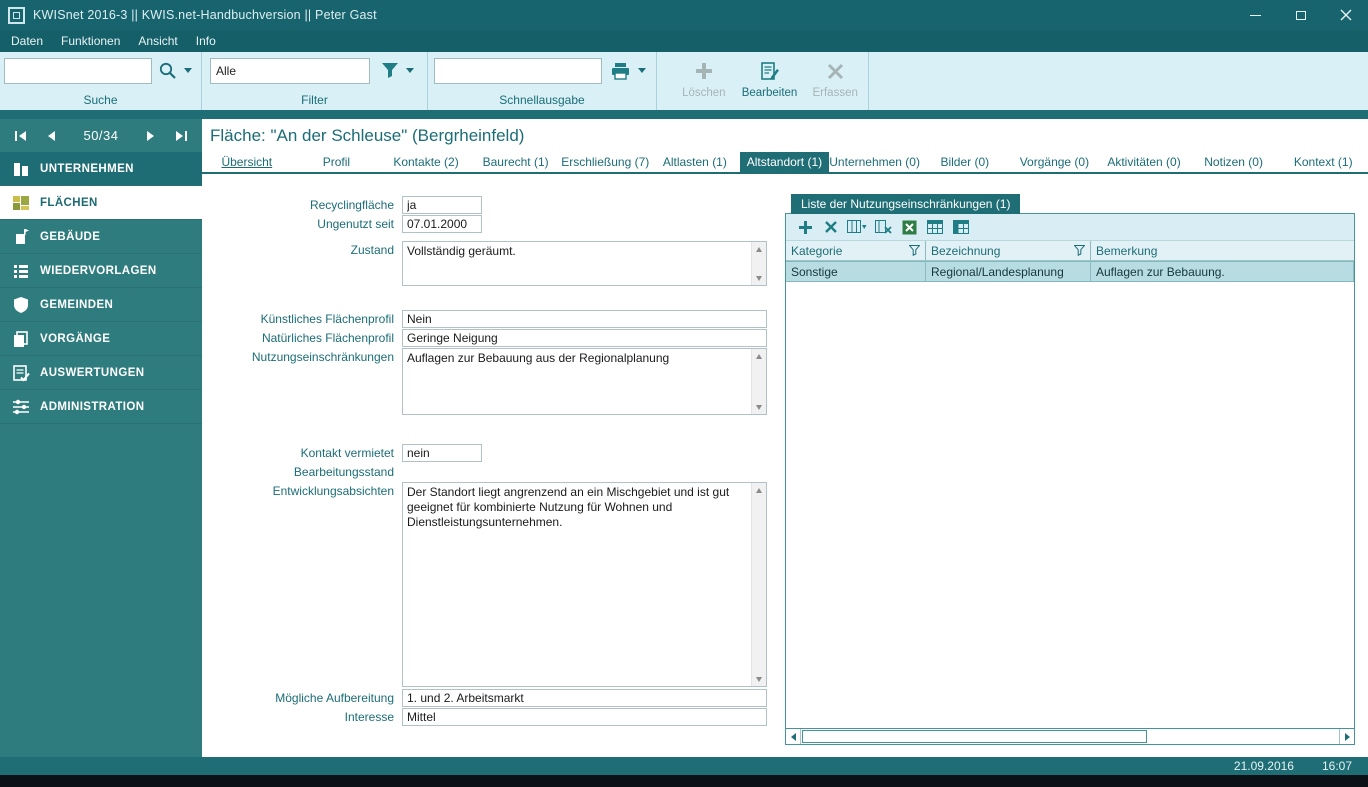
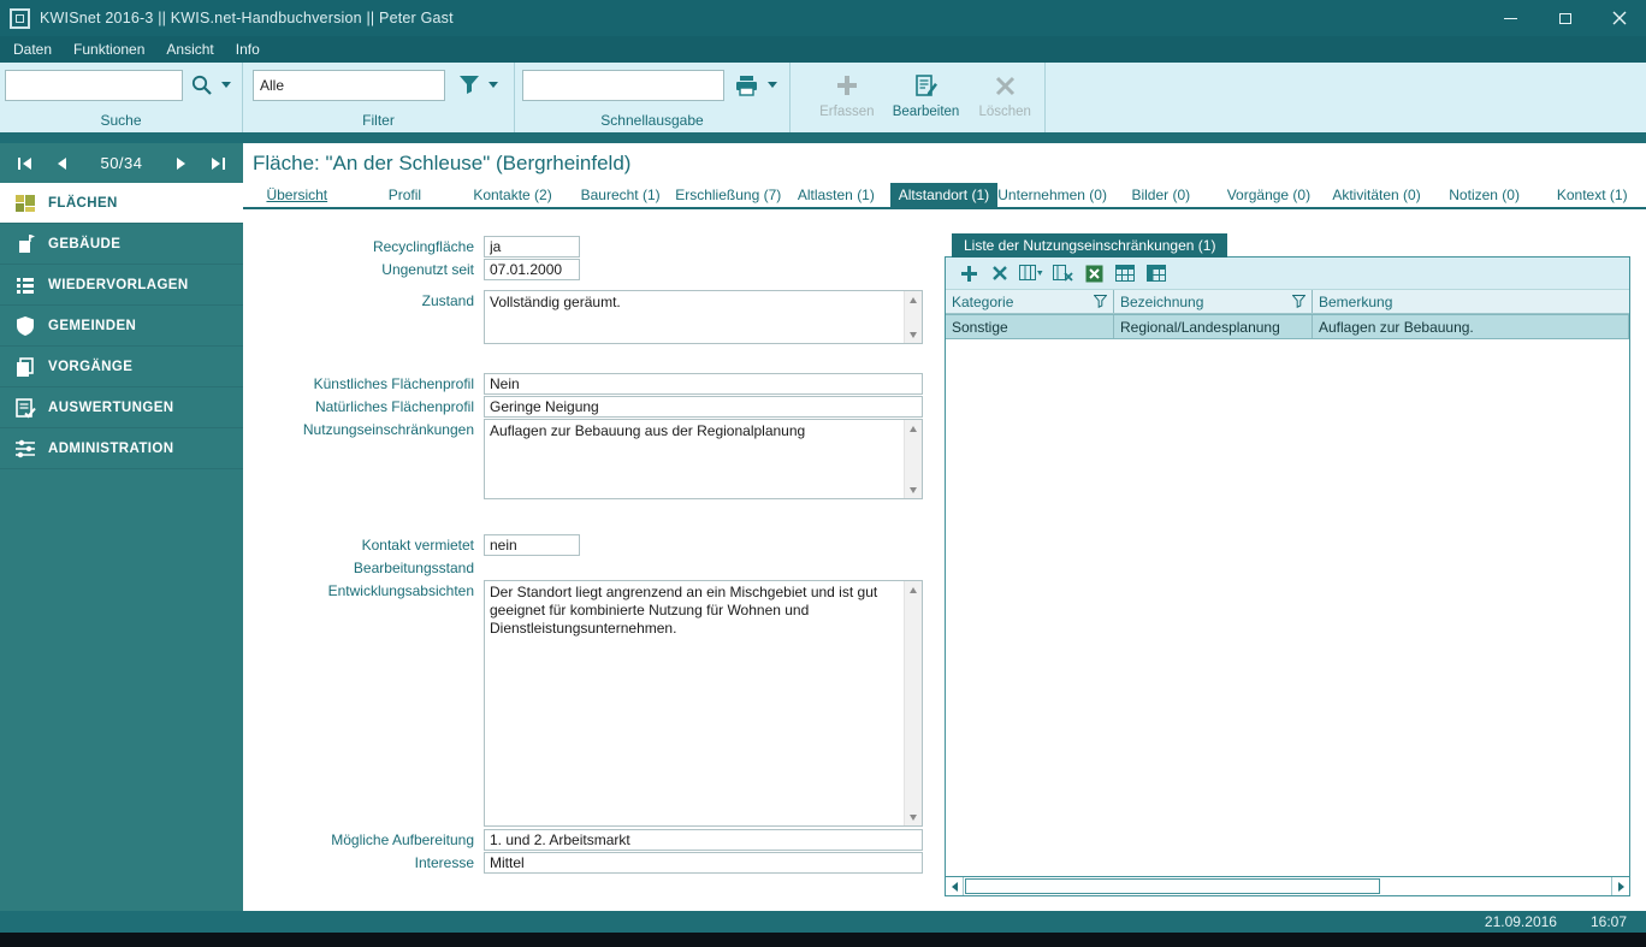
  KWISnet 2016-3 || KWIS.net-Handbuchversion || Peter Gast
  Daten
  Funktionen
  Ansicht
  Info
  Suche
  Alle
  Filter
  Schnellausgabe
- Löschen
+ Erfassen
  Bearbeiten
- Erfassen
+ Löschen
  50/34
- UNTERNEHMEN
  FLÄCHEN
  GEBÄUDE
  WIEDERVORLAGEN
  GEMEINDEN
  VORGÄNGE
  AUSWERTUNGEN
  ADMINISTRATION
  Fläche: "An der Schleuse" (Bergrheinfeld)
  Übersicht
  Profil
  Kontakte (2)
  Baurecht (1)
  Erschließung (7)
  Altlasten (1)
  Altstandort (1)
  Unternehmen (0)
  Bilder (0)
  Vorgänge (0)
  Aktivitäten (0)
  Notizen (0)
  Kontext (1)
  Recyclingfläche
  ja
  Ungenutzt seit
  07.01.2000
  Zustand
  Vollständig geräumt.
  Künstliches Flächenprofil
  Nein
  Natürliches Flächenprofil
  Geringe Neigung
  Nutzungseinschränkungen
  Auflagen zur Bebauung aus der Regionalplanung
  Kontakt vermietet
  nein
  Bearbeitungsstand
  Entwicklungsabsichten
  Der Standort liegt angrenzend an ein Mischgebiet und ist gut geeignet für kombinierte Nutzung für Wohnen und Dienstleistungsunternehmen.
  Mögliche Aufbereitung
  1. und 2. Arbeitsmarkt
  Interesse
  Mittel
  Liste der Nutzungseinschränkungen (1)
  Kategorie
  Bezeichnung
  Bemerkung
  Sonstige
  Regional/Landesplanung
  Auflagen zur Bebauung.
  21.09.2016
  16:07
